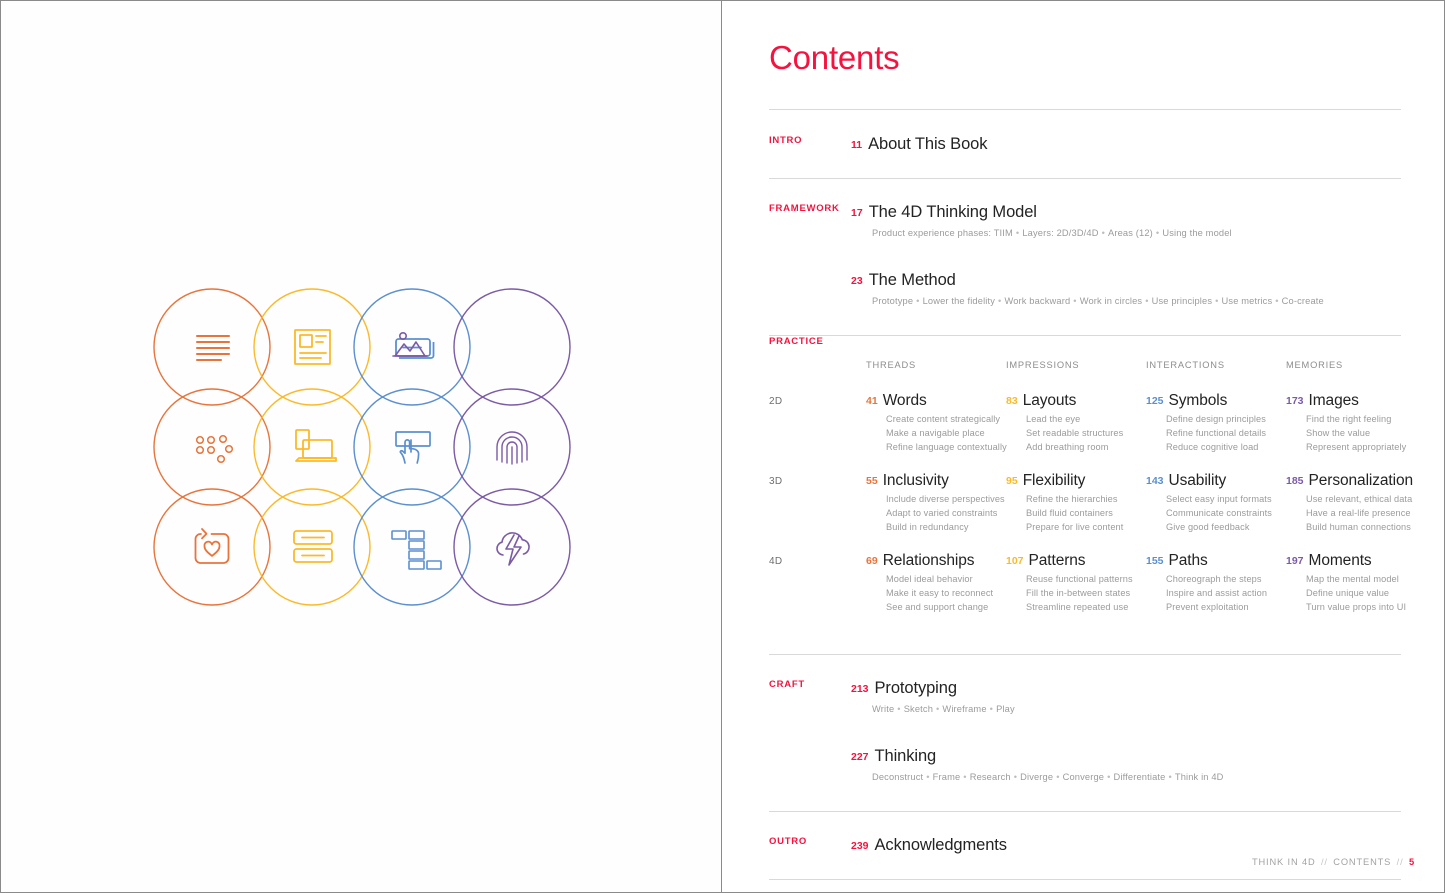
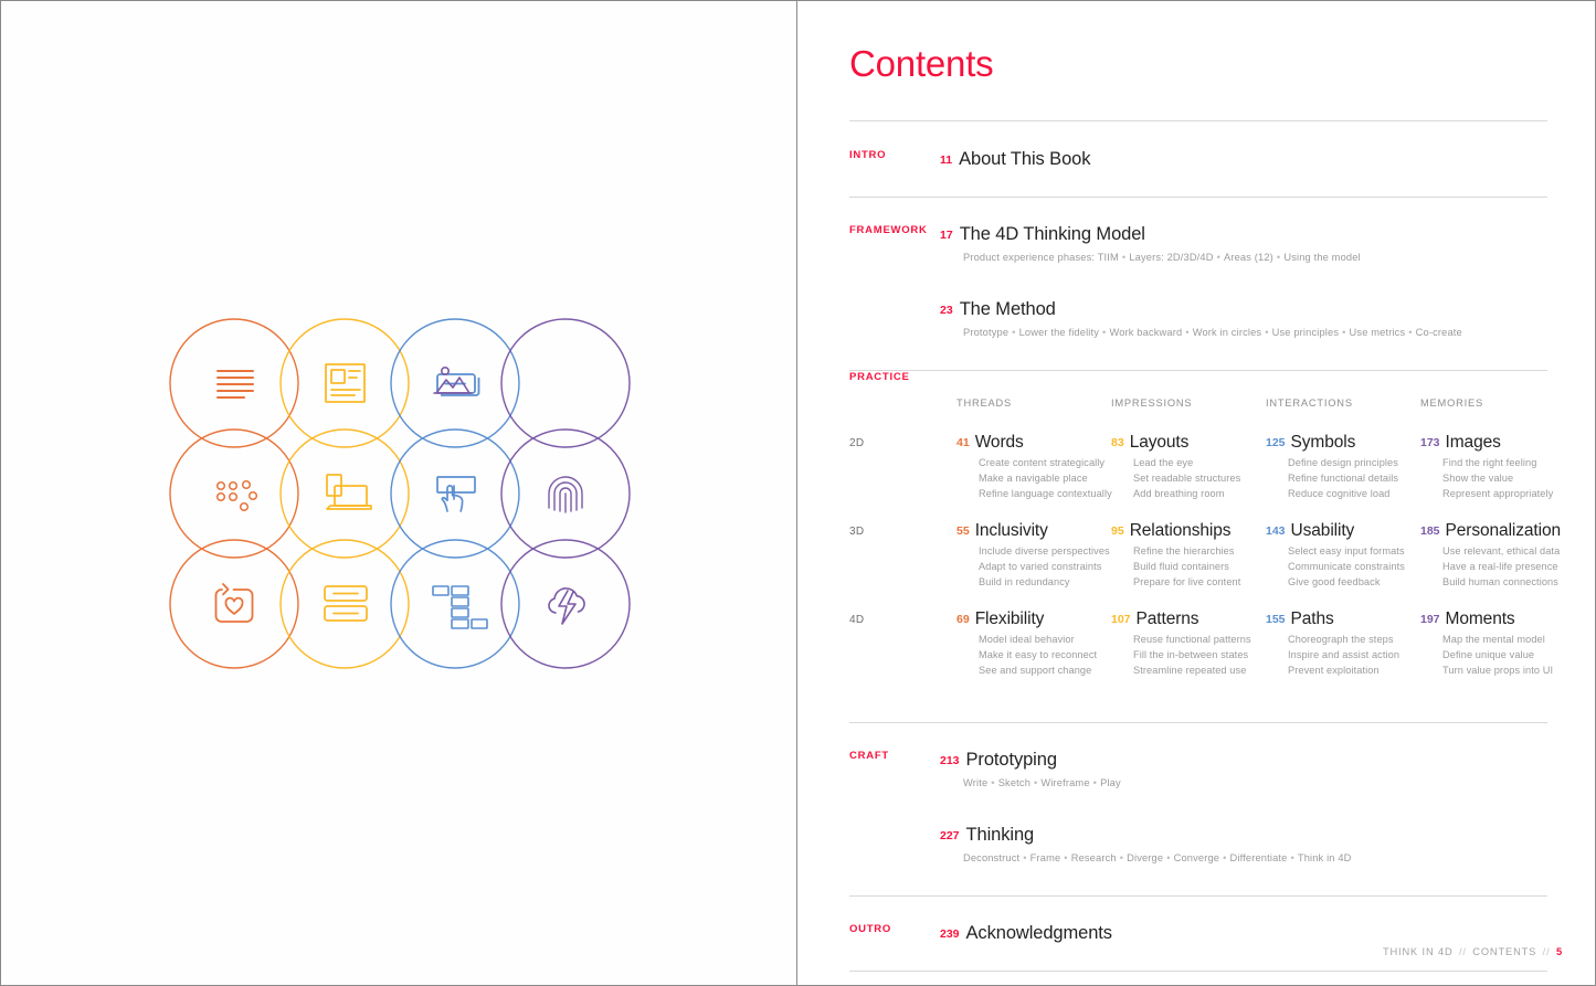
  Contents
  INTRO
  11
  About This Book
  FRAMEWORK
  17
  The 4D Thinking Model
  Product experience phases: TIIM • Layers: 2D/3D/4D • Areas (12) • Using the model
  23
  The Method
  Prototype • Lower the fidelity • Work backward • Work in circles • Use principles • Use metrics • Co-create
  PRACTICE
  THREADS
  IMPRESSIONS
  INTERACTIONS
  MEMORIES
  2D
  41
  Words
  Create content strategically
  Make a navigable place
  Refine language contextually
  83
  Layouts
  Lead the eye
  Set readable structures
  Add breathing room
  125
  Symbols
  Define design principles
  Refine functional details
  Reduce cognitive load
  173
  Images
  Find the right feeling
  Show the value
  Represent appropriately
  3D
  55
  Inclusivity
  Include diverse perspectives
  Adapt to varied constraints
  Build in redundancy
  95
- Flexibility
+ Relationships
  Refine the hierarchies
  Build fluid containers
  Prepare for live content
  143
  Usability
  Select easy input formats
  Communicate constraints
  Give good feedback
  185
  Personalization
  Use relevant, ethical data
  Have a real-life presence
  Build human connections
  4D
  69
- Relationships
+ Flexibility
  Model ideal behavior
  Make it easy to reconnect
  See and support change
  107
  Patterns
  Reuse functional patterns
  Fill the in-between states
  Streamline repeated use
  155
  Paths
  Choreograph the steps
  Inspire and assist action
  Prevent exploitation
  197
  Moments
  Map the mental model
  Define unique value
  Turn value props into UI
  CRAFT
  213
  Prototyping
  Write • Sketch • Wireframe • Play
  227
  Thinking
  Deconstruct • Frame • Research • Diverge • Converge • Differentiate • Think in 4D
  OUTRO
  239
  Acknowledgments
  THINK IN 4D // CONTENTS // 5
